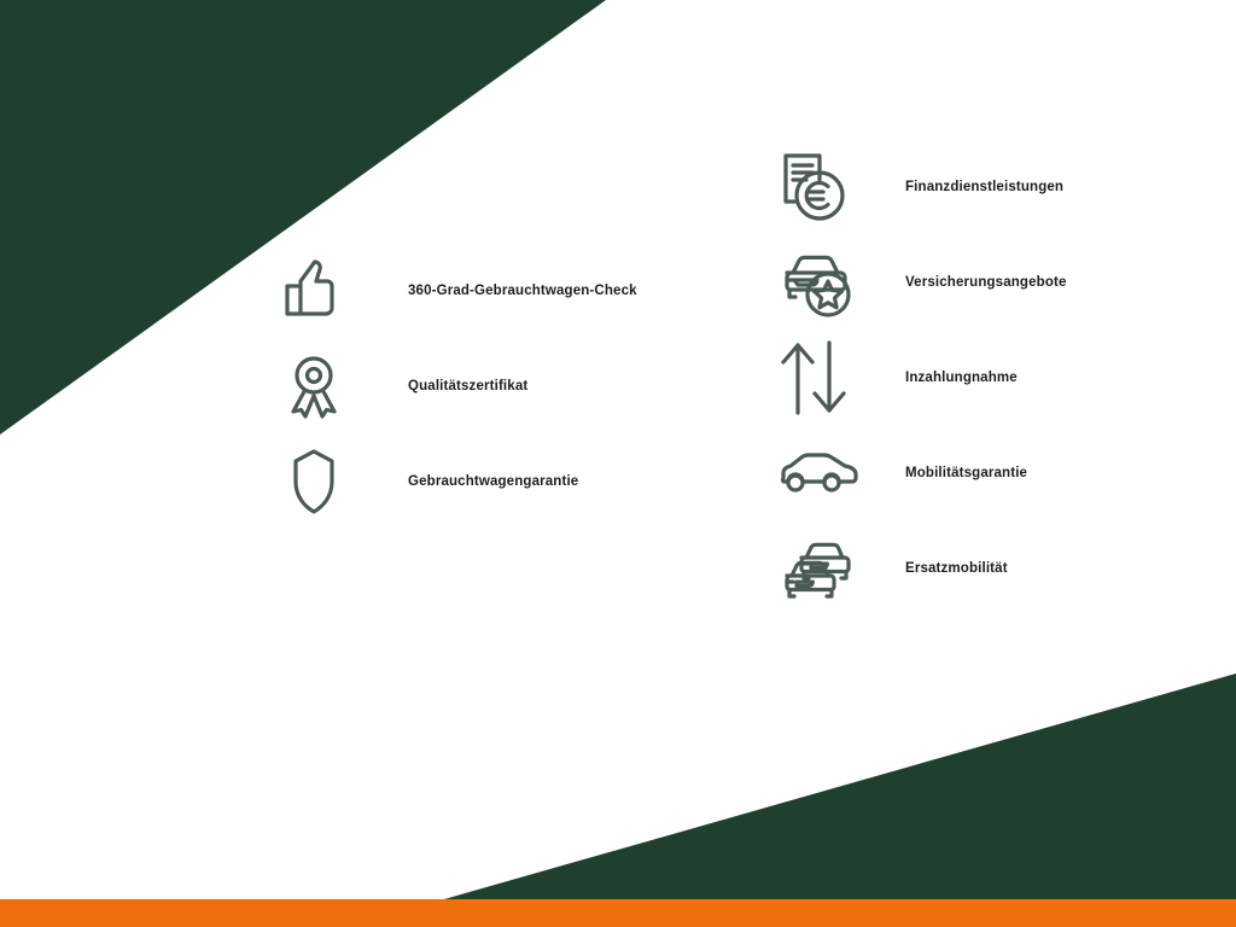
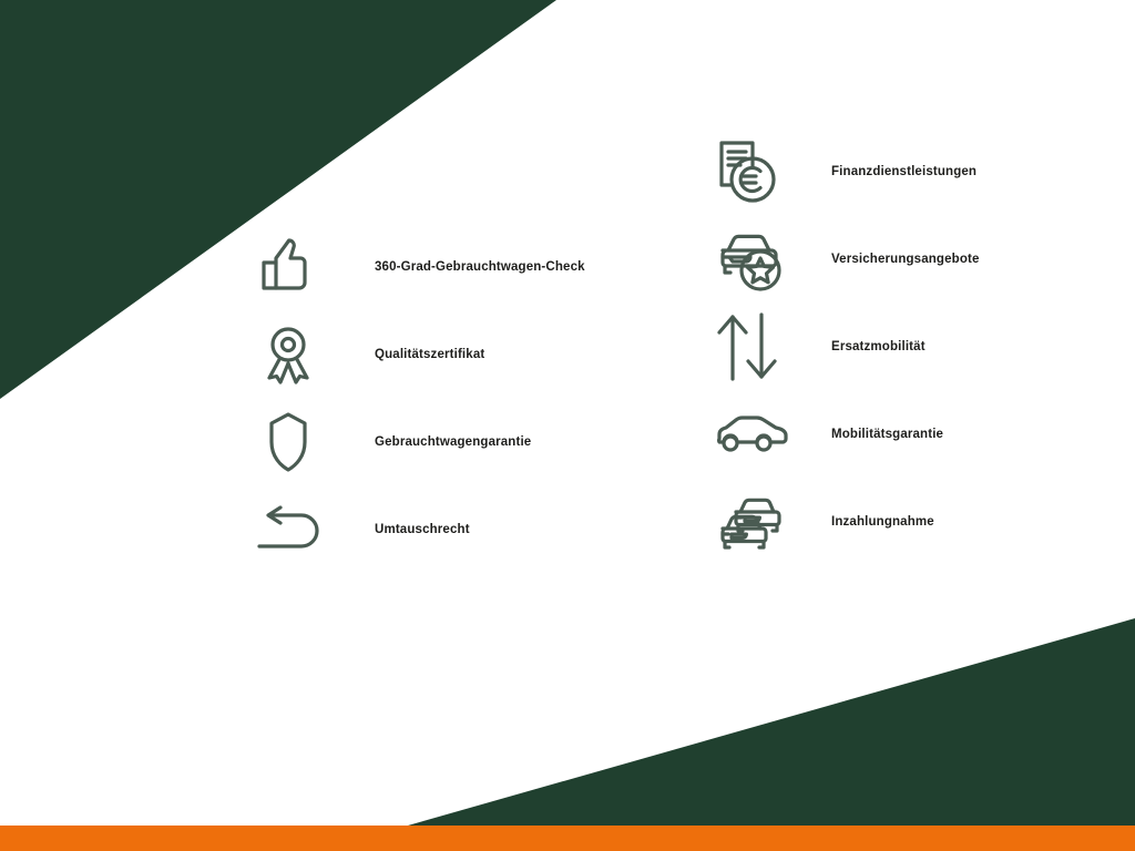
  360-Grad-Gebrauchtwagen-Check
  Qualitätszertifikat
  Gebrauchtwagengarantie
+ Umtauschrecht
  Finanzdienstleistungen
  Versicherungsangebote
- Inzahlungnahme
+ Ersatzmobilität
  Mobilitätsgarantie
- Ersatzmobilität
+ Inzahlungnahme
